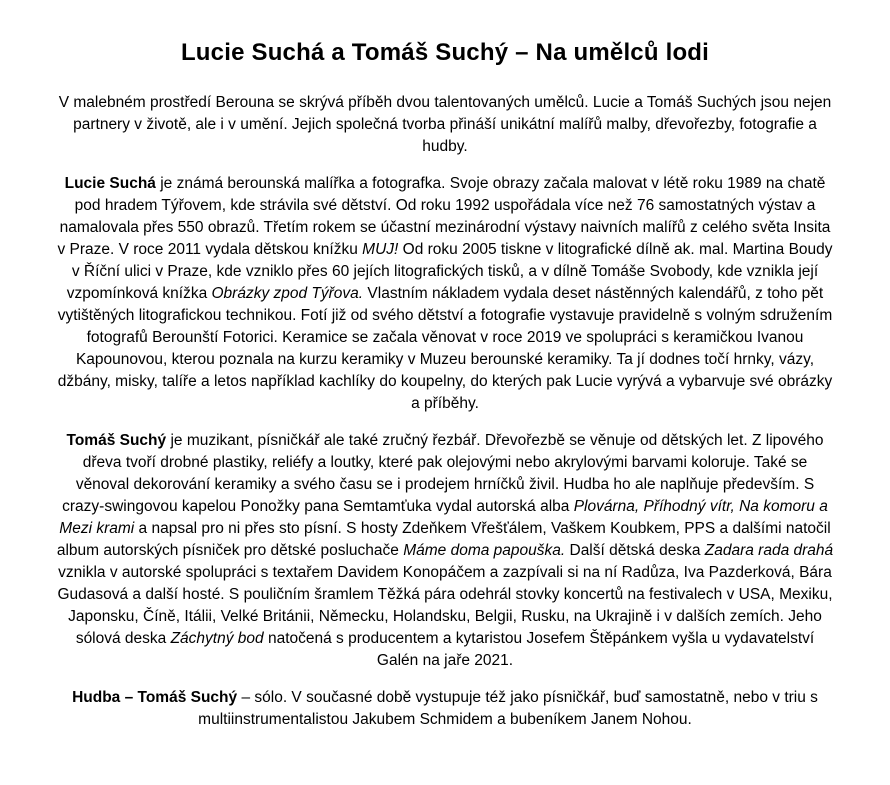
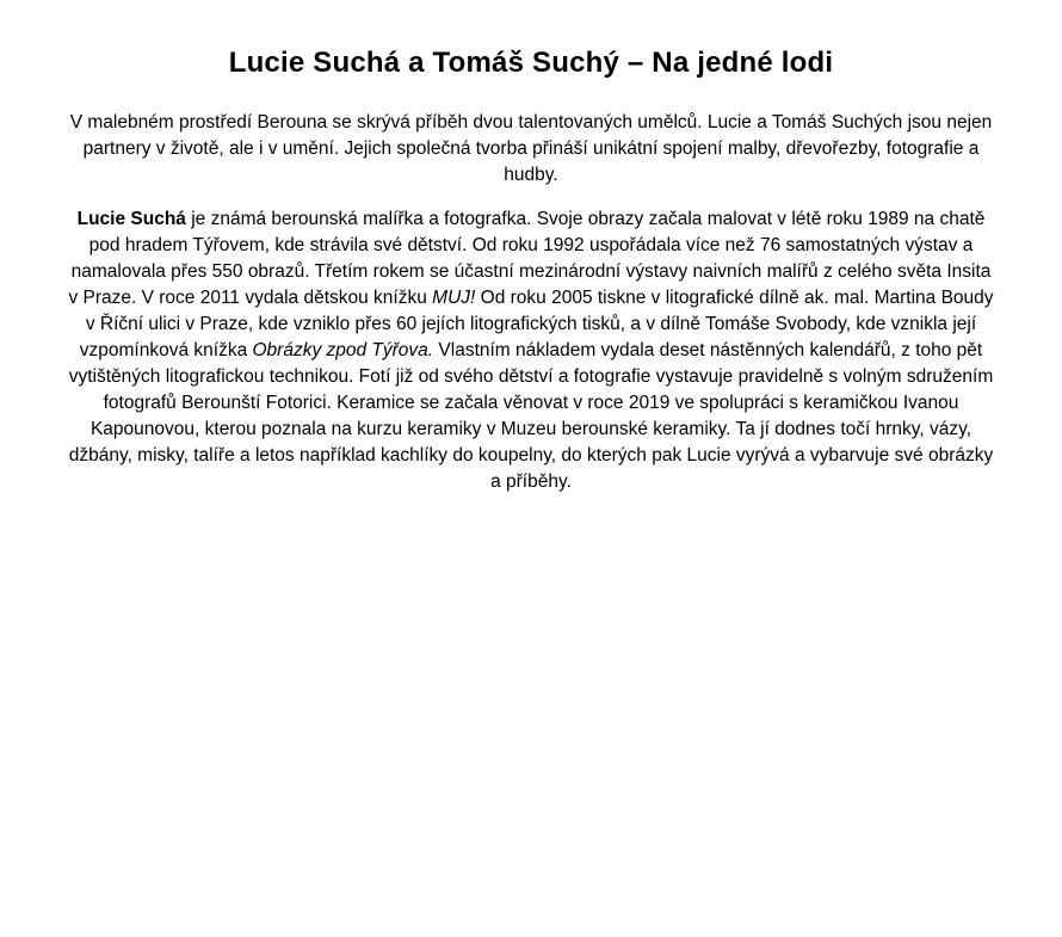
- Lucie Suchá a Tomáš Suchý – Na umělců lodi
+ Lucie Suchá a Tomáš Suchý – Na jedné lodi
- V malebném prostředí Berouna se skrývá příběh dvou talentovaných umělců. Lucie a Tomáš Suchých jsou nejen partnery v životě, ale i v umění. Jejich společná tvorba přináší unikátní malířů malby, dřevořezby, fotografie a hudby.
+ V malebném prostředí Berouna se skrývá příběh dvou talentovaných umělců. Lucie a Tomáš Suchých jsou nejen partnery v životě, ale i v umění. Jejich společná tvorba přináší unikátní spojení malby, dřevořezby, fotografie a hudby.
  Lucie Suchá je známá berounská malířka a fotografka. Svoje obrazy začala malovat v létě roku 1989 na chatě pod hradem Týřovem, kde strávila své dětství. Od roku 1992 uspořádala více než 76 samostatných výstav a namalovala přes 550 obrazů. Třetím rokem se účastní mezinárodní výstavy naivních malířů z celého světa Insita v Praze. V roce 2011 vydala dětskou knížku MUJ! Od roku 2005 tiskne v litografické dílně ak. mal. Martina Boudy v Říční ulici v Praze, kde vzniklo přes 60 jejích litografických tisků, a v dílně Tomáše Svobody, kde vznikla její vzpomínková knížka Obrázky zpod Týřova. Vlastním nákladem vydala deset nástěnných kalendářů, z toho pět vytištěných litografickou technikou. Fotí již od svého dětství a fotografie vystavuje pravidelně s volným sdružením fotografů Berounští Fotorici. Keramice se začala věnovat v roce 2019 ve spolupráci s keramičkou Ivanou Kapounovou, kterou poznala na kurzu keramiky v Muzeu berounské keramiky. Ta jí dodnes točí hrnky, vázy, džbány, misky, talíře a letos například kachlíky do koupelny, do kterých pak Lucie vyrývá a vybarvuje své obrázky a příběhy.
- Tomáš Suchý je muzikant, písničkář ale také zručný řezbář. Dřevořezbě se věnuje od dětských let. Z lipového dřeva tvoří drobné plastiky, reliéfy a loutky, které pak olejovými nebo akrylovými barvami koloruje. Také se věnoval dekorování keramiky a svého času se i prodejem hrníčků živil. Hudba ho ale naplňuje především. S crazy-swingovou kapelou Ponožky pana Semtamťuka vydal autorská alba Plovárna, Příhodný vítr, Na komoru a Mezi krami a napsal pro ni přes sto písní. S hosty Zdeňkem Vřešťálem, Vaškem Koubkem, PPS a dalšími natočil album autorských písniček pro dětské posluchače Máme doma papouška. Další dětská deska Zadara rada drahá vznikla v autorské spolupráci s textařem Davidem Konopáčem a zazpívali si na ní Radůza, Iva Pazderková, Bára Gudasová a další hosté. S pouličním šramlem Těžká pára odehrál stovky koncertů na festivalech v USA, Mexiku, Japonsku, Číně, Itálii, Velké Británii, Německu, Holandsku, Belgii, Rusku, na Ukrajině i v dalších zemích. Jeho sólová deska Záchytný bod natočená s producentem a kytaristou Josefem Štěpánkem vyšla u vydavatelství Galén na jaře 2021.
- Hudba – Tomáš Suchý – sólo. V současné době vystupuje též jako písničkář, buď samostatně, nebo v triu s multiinstrumentalistou Jakubem Schmidem a bubeníkem Janem Nohou.
